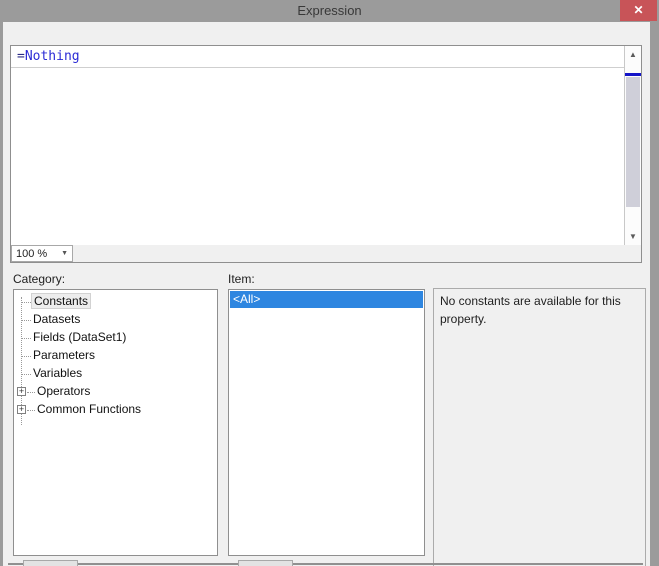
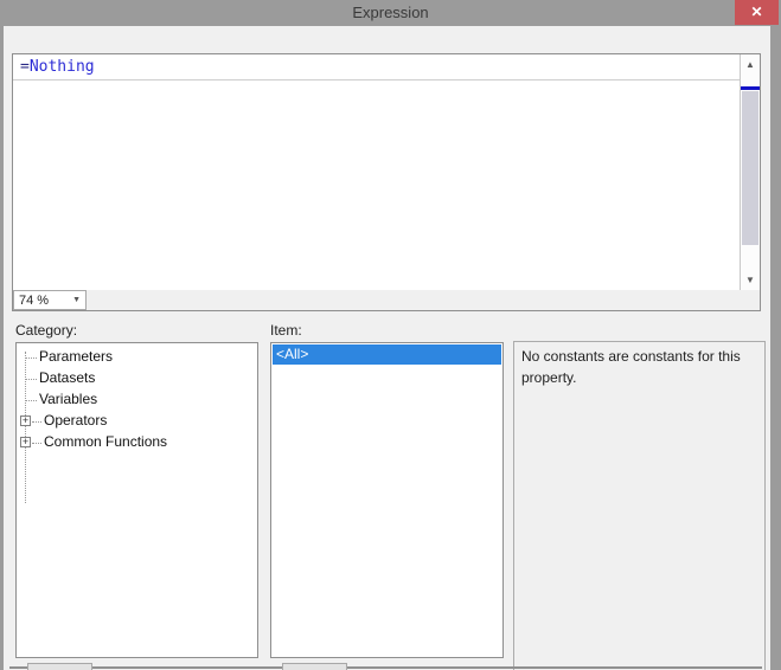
  Expression
  ✕
  =Nothing
  ▲
  ▼
- 100 %
+ 74 %
  Category:
  Item:
- Constants
- Datasets
+ Parameters
- Fields (DataSet1)
- Parameters
+ Datasets
  Variables
  +
  Operators
  +
  Common Functions
  <All>
- No constants are available for this property.
+ No constants are constants for this property.
